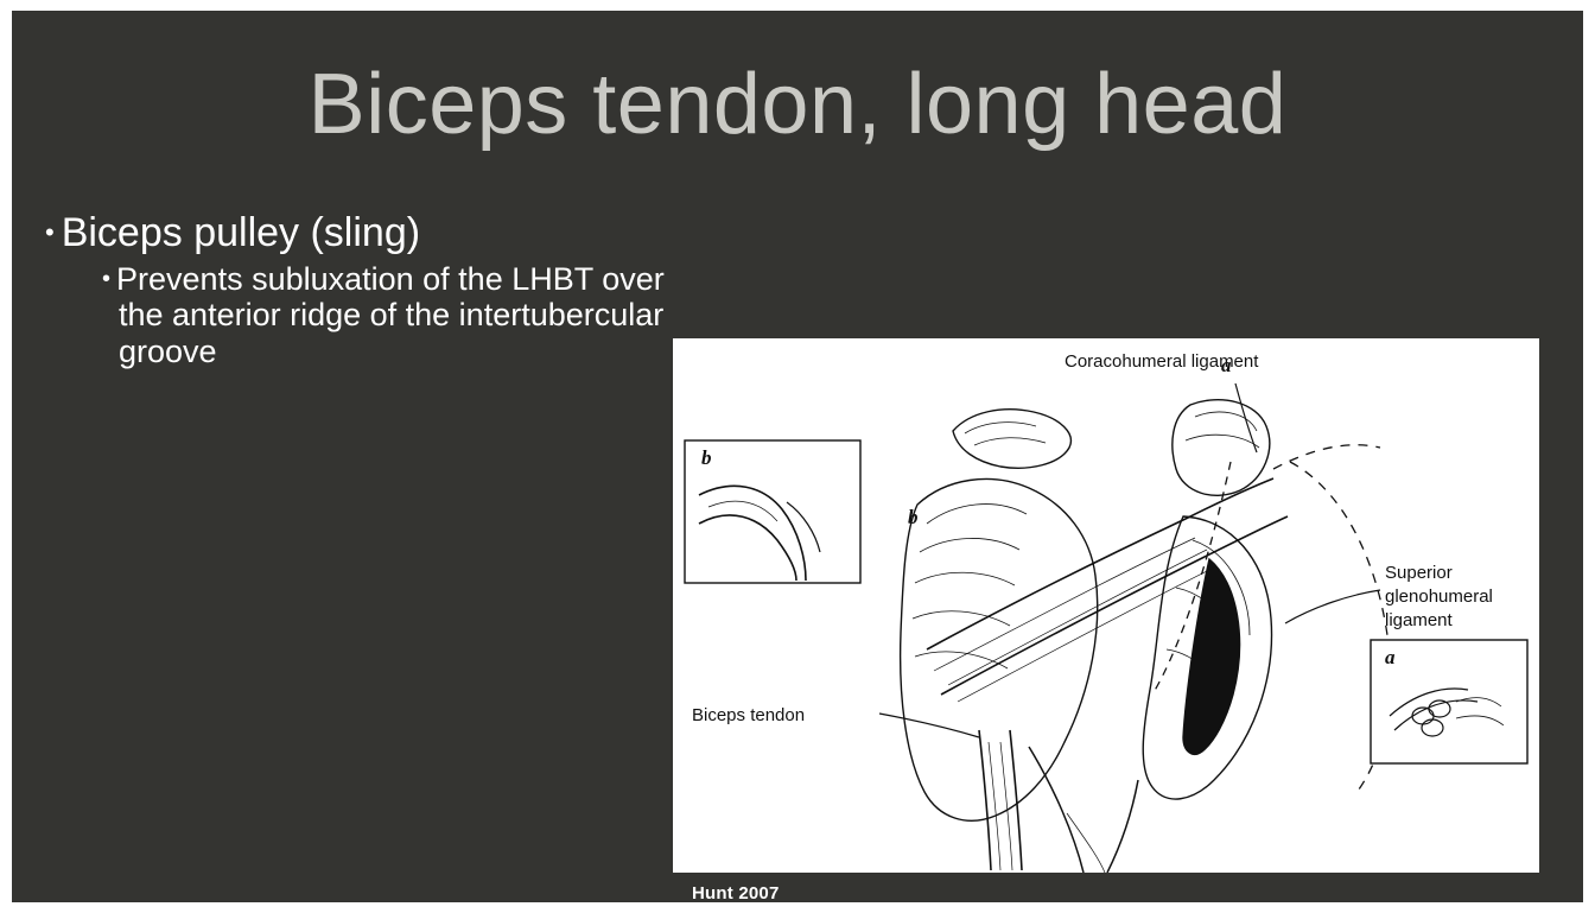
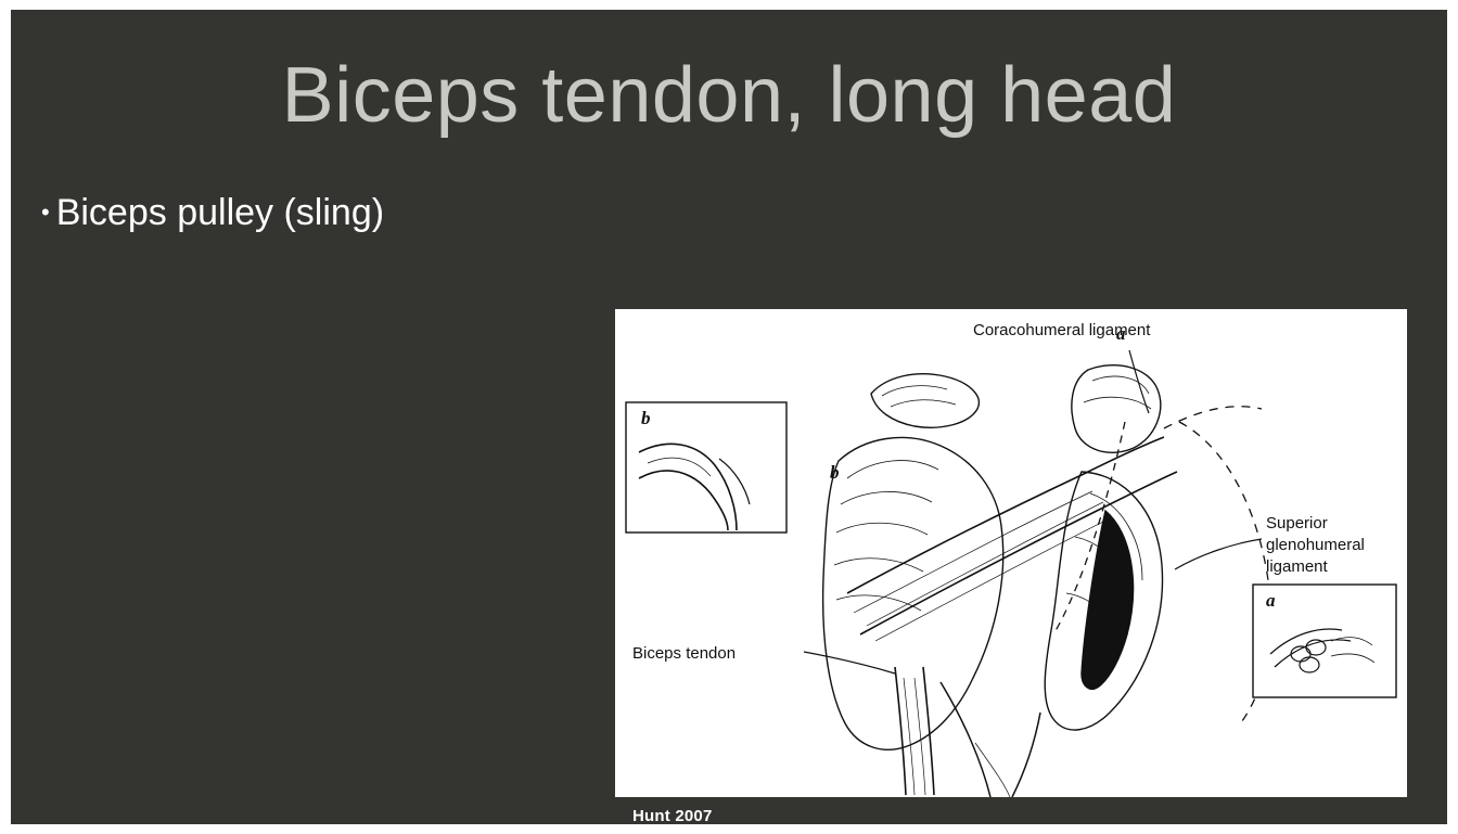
  Biceps tendon, long head
  • Biceps pulley (sling)
- • Prevents subluxation of the LHBT over the anterior ridge of the intertubercular groove
  Coracohumeral ligament
  Superior
  glenohumeral
  ligament
  Biceps tendon
  b
  a
  a
  b
  Hunt 2007
